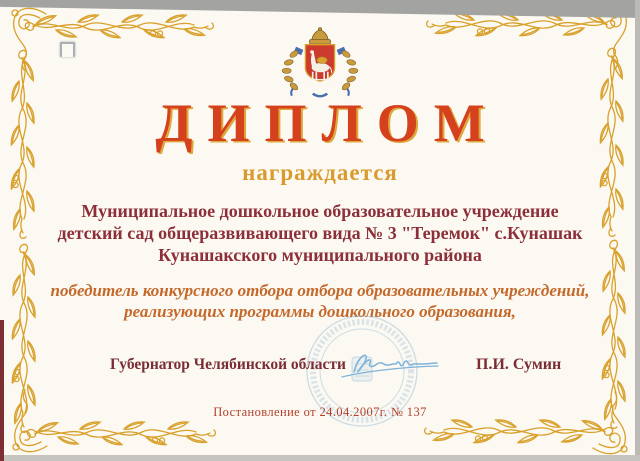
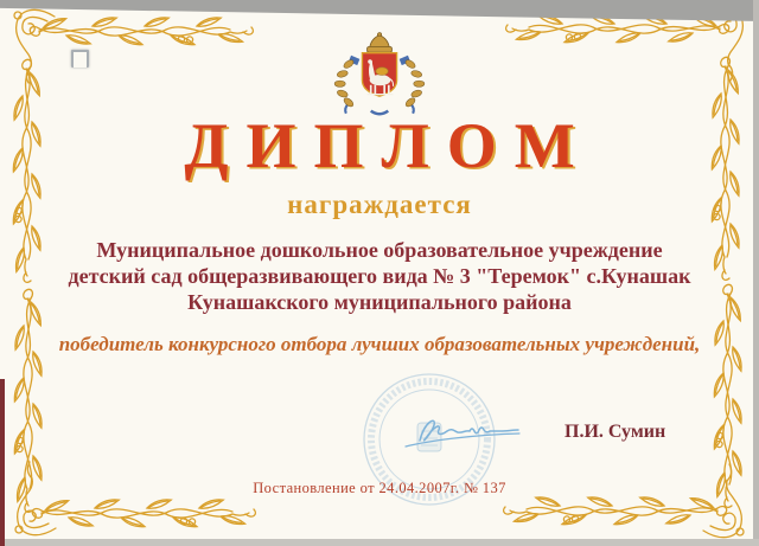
  ДИПЛОМ
  награждается
  Муниципальное дошкольное образовательное учреждение
  детский сад общеразвивающего вида № 3 "Теремок" с.Кунашак
  Кунашакского муниципального района
- победитель конкурсного отбора отбора образовательных учреждений,
+ победитель конкурсного отбора лучших образовательных учреждений,
- реализующих программы дошкольного образования,
- Губернатор Челябинской области
  П.И. Сумин
  Постановление от 24.04.2007г. № 137
